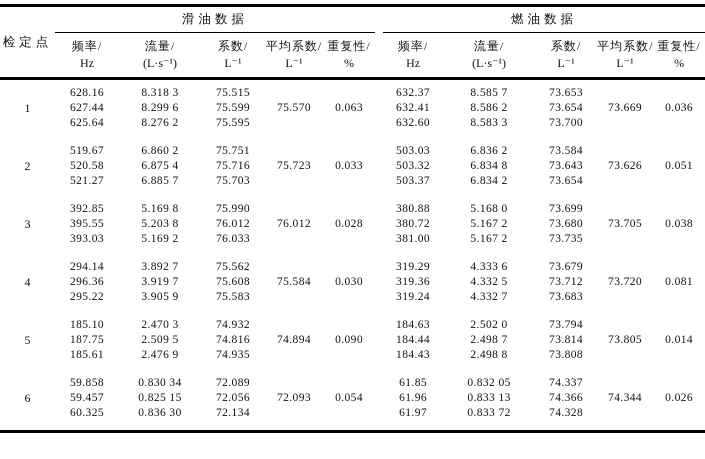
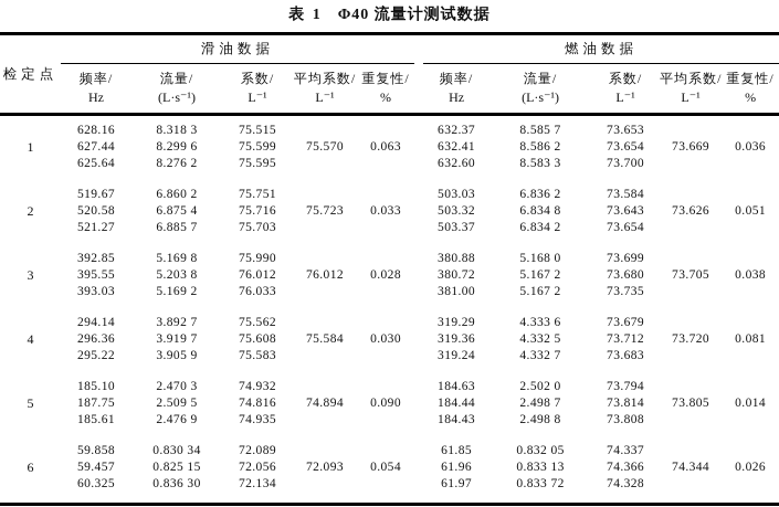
+ 表 1 Φ40 流量计测试数据
  检定点	滑油数据		燃油数据
  频率/Hz	流量/(L·s⁻¹)	系数/L⁻¹	平均系数/L⁻¹	重复性/%		频率/Hz	流量/(L·s⁻¹)	系数/L⁻¹	平均系数/L⁻¹	重复性/%
  1	628.16	8.318 3	75.515	75.570	0.063		632.37	8.585 7	73.653	73.669	0.036
  627.44	8.299 6	75.599	632.41	8.586 2	73.654
  625.64	8.276 2	75.595	632.60	8.583 3	73.700
  2	519.67	6.860 2	75.751	75.723	0.033		503.03	6.836 2	73.584	73.626	0.051
  520.58	6.875 4	75.716	503.32	6.834 8	73.643
  521.27	6.885 7	75.703	503.37	6.834 2	73.654
  3	392.85	5.169 8	75.990	76.012	0.028		380.88	5.168 0	73.699	73.705	0.038
  395.55	5.203 8	76.012	380.72	5.167 2	73.680
  393.03	5.169 2	76.033	381.00	5.167 2	73.735
  4	294.14	3.892 7	75.562	75.584	0.030		319.29	4.333 6	73.679	73.720	0.081
  296.36	3.919 7	75.608	319.36	4.332 5	73.712
  295.22	3.905 9	75.583	319.24	4.332 7	73.683
  5	185.10	2.470 3	74.932	74.894	0.090		184.63	2.502 0	73.794	73.805	0.014
  187.75	2.509 5	74.816	184.44	2.498 7	73.814
  185.61	2.476 9	74.935	184.43	2.498 8	73.808
  6	59.858	0.830 34	72.089	72.093	0.054		61.85	0.832 05	74.337	74.344	0.026
  59.457	0.825 15	72.056	61.96	0.833 13	74.366
  60.325	0.836 30	72.134	61.97	0.833 72	74.328
